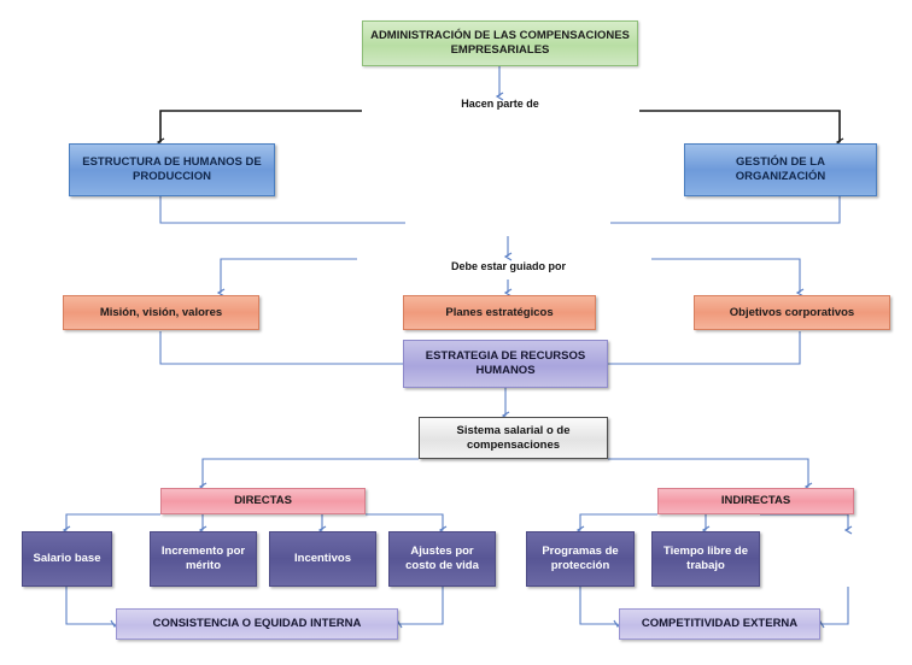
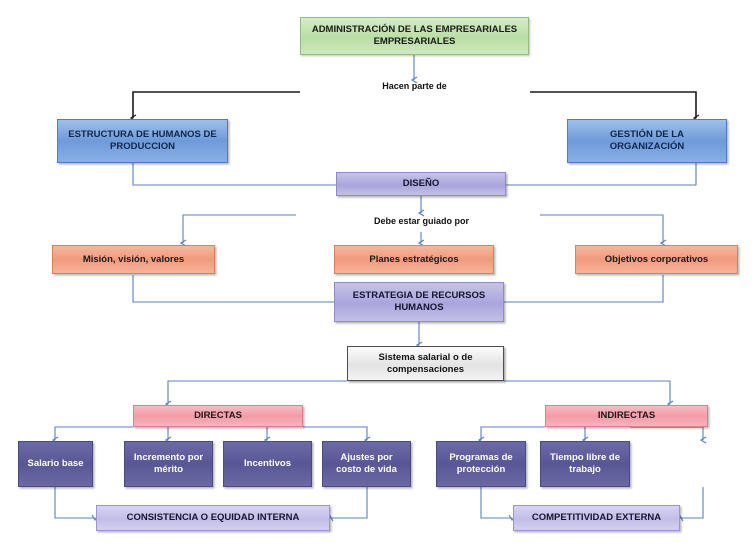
- ADMINISTRACIÓN DE LAS COMPENSACIONES EMPRESARIALES
+ ADMINISTRACIÓN DE LAS EMPRESARIALES EMPRESARIALES
  Hacen parte de
  ESTRUCTURA DE HUMANOS DE PRODUCCION
  GESTIÓN DE LA ORGANIZACIÓN
+ DISEÑO
  Debe estar guiado por
  Misión, visión, valores
  Planes estratégicos
  Objetivos corporativos
  ESTRATEGIA DE RECURSOS HUMANOS
  Sistema salarial o de compensaciones
  DIRECTAS
  INDIRECTAS
  Salario base
  Incremento por mérito
  Incentivos
  Ajustes por costo de vida
  Programas de protección
  Tiempo libre de trabajo
  CONSISTENCIA O EQUIDAD INTERNA
  COMPETITIVIDAD EXTERNA
